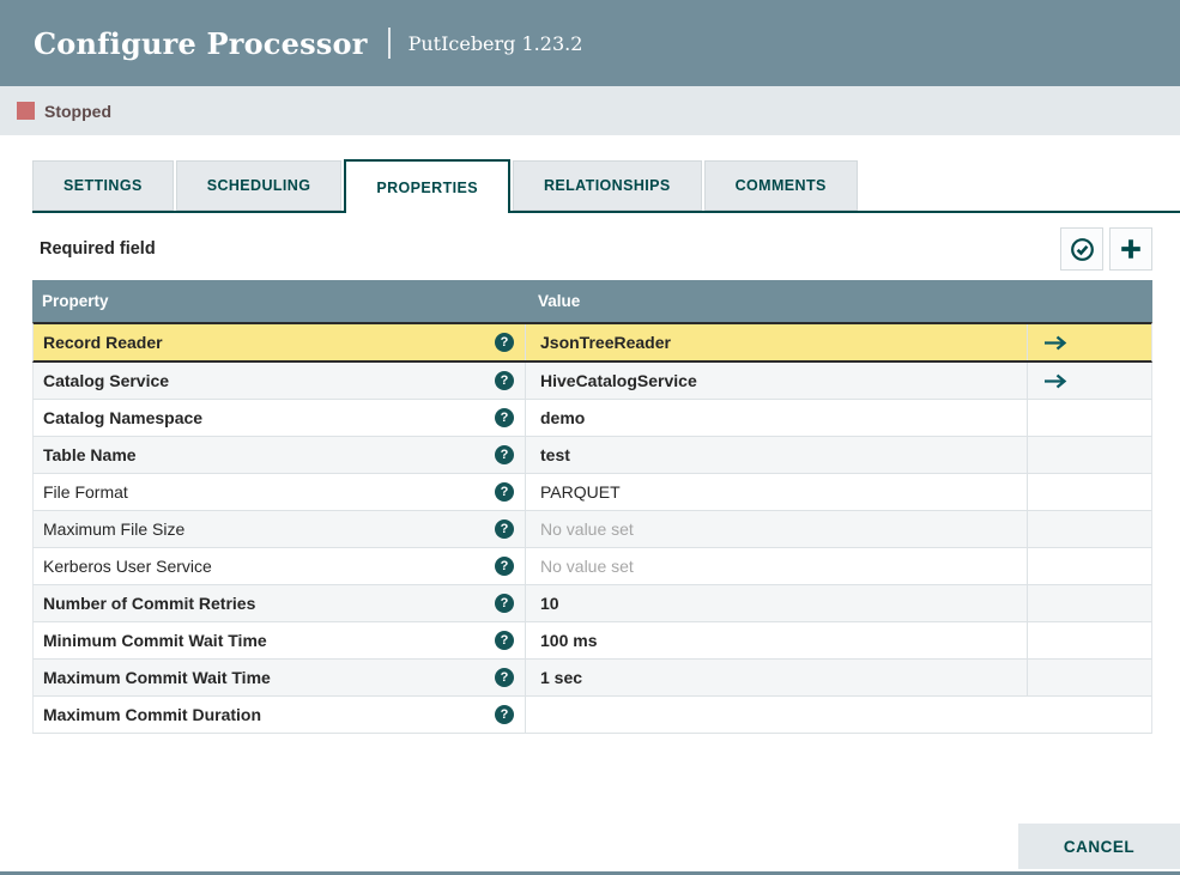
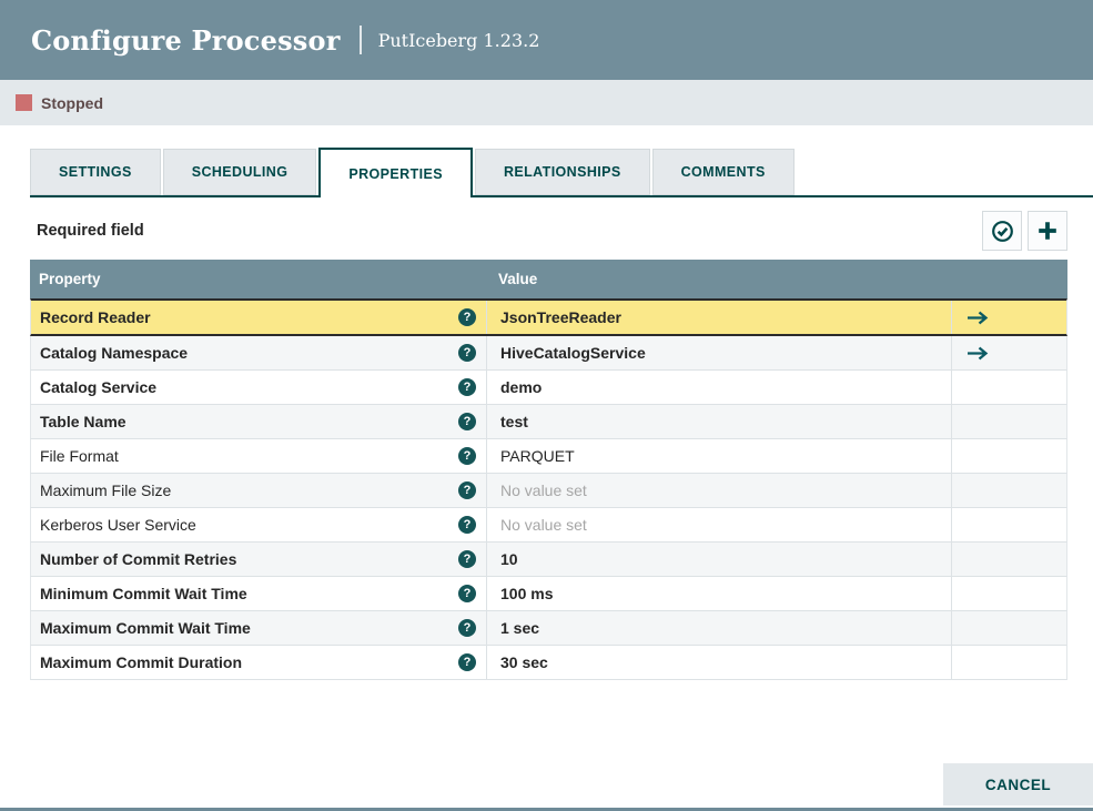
  Configure Processor
  PutIceberg 1.23.2
  Stopped
  SETTINGS
  SCHEDULING
  PROPERTIES
  RELATIONSHIPS
  COMMENTS
  Required field
  Property
  Value
  Record Reader
  ?
  JsonTreeReader
- Catalog Service
+ Catalog Namespace
  ?
  HiveCatalogService
- Catalog Namespace
+ Catalog Service
  ?
  demo
  Table Name
  ?
  test
  File Format
  ?
  PARQUET
  Maximum File Size
  ?
  No value set
  Kerberos User Service
  ?
  No value set
  Number of Commit Retries
  ?
  10
  Minimum Commit Wait Time
  ?
  100 ms
  Maximum Commit Wait Time
  ?
  1 sec
  Maximum Commit Duration
  ?
+ 30 sec
  CANCEL
